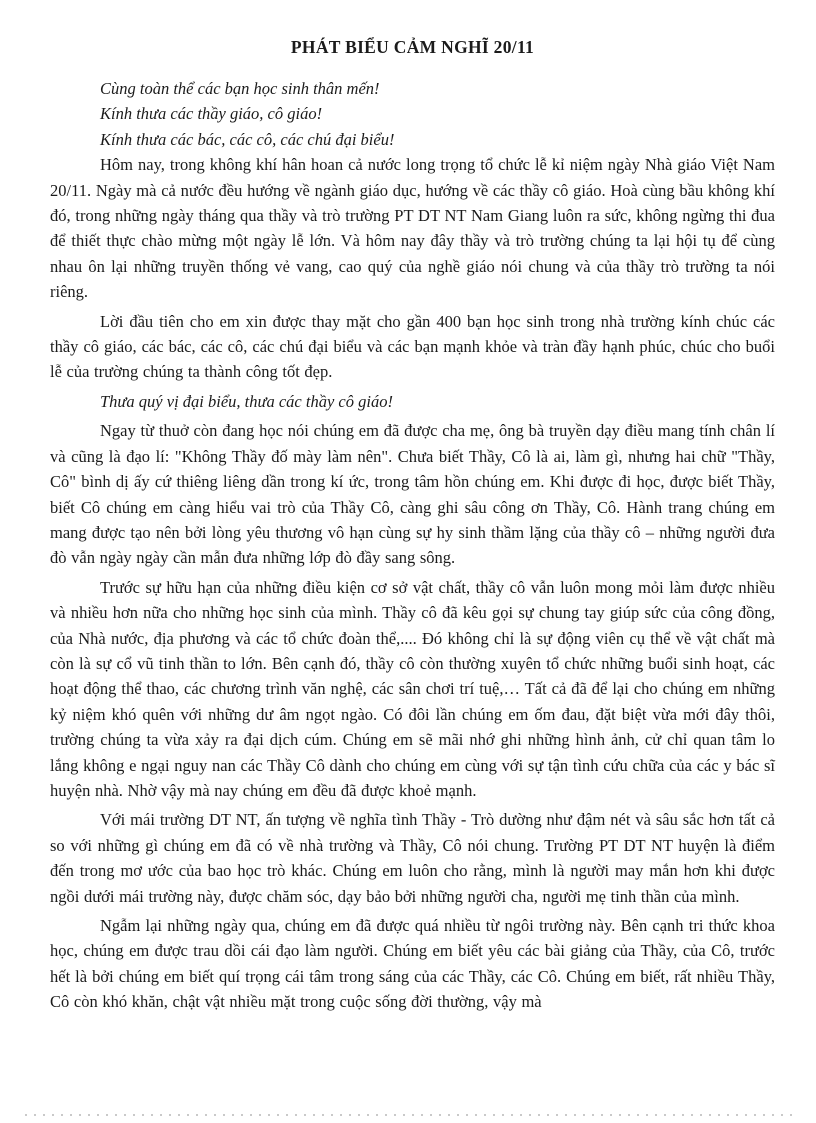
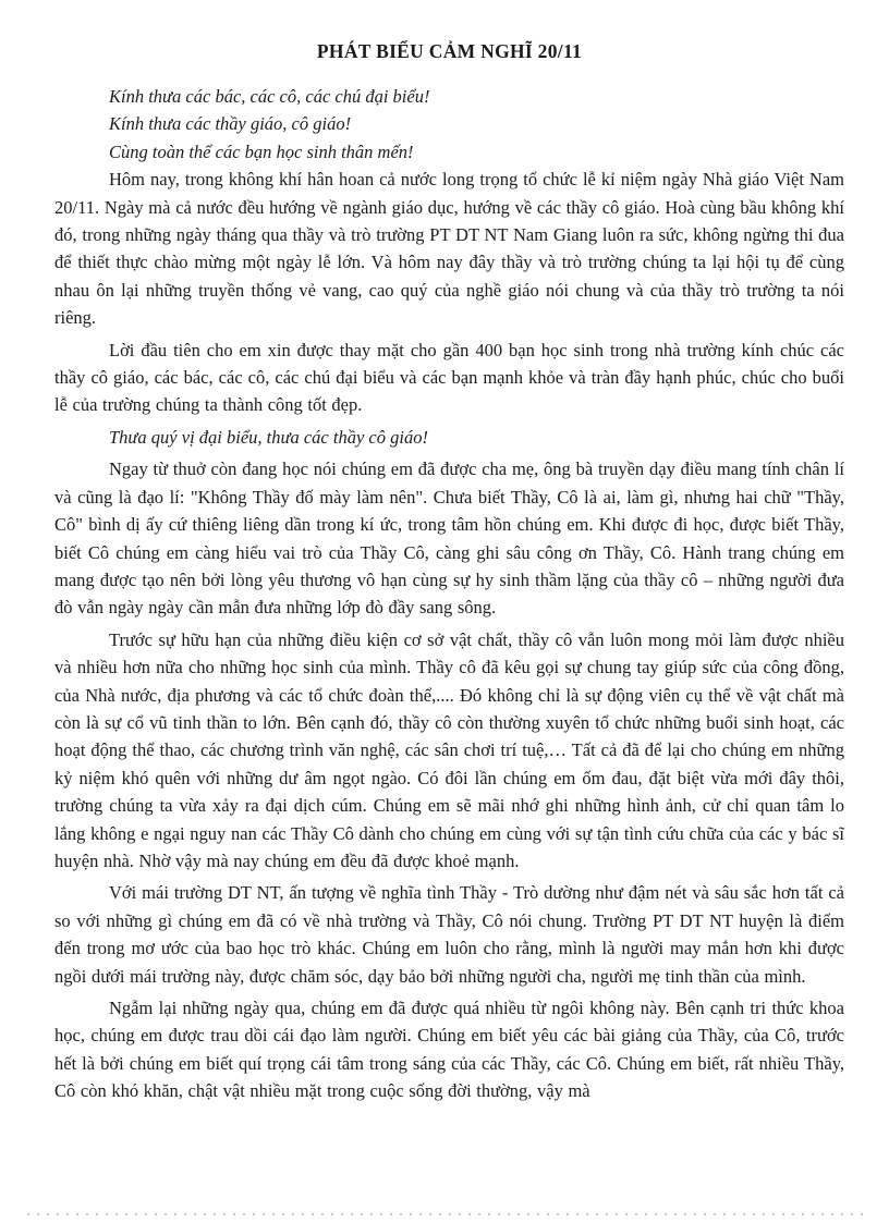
  PHÁT BIỂU CẢM NGHĨ 20/11
- Cùng toàn thể các bạn học sinh thân mến!
+ Kính thưa các bác, các cô, các chú đại biểu!
  Kính thưa các thầy giáo, cô giáo!
- Kính thưa các bác, các cô, các chú đại biểu!
+ Cùng toàn thể các bạn học sinh thân mến!
  Hôm nay, trong không khí hân hoan cả nước long trọng tổ chức lễ kỉ niệm ngày Nhà giáo Việt Nam 20/11. Ngày mà cả nước đều hướng về ngành giáo dục, hướng về các thầy cô giáo. Hoà cùng bầu không khí đó, trong những ngày tháng qua thầy và trò trường PT DT NT Nam Giang luôn ra sức, không ngừng thi đua để thiết thực chào mừng một ngày lễ lớn. Và hôm nay đây thầy và trò trường chúng ta lại hội tụ để cùng nhau ôn lại những truyền thống vẻ vang, cao quý của nghề giáo nói chung và của thầy trò trường ta nói riêng.
  Lời đầu tiên cho em xin được thay mặt cho gần 400 bạn học sinh trong nhà trường kính chúc các thầy cô giáo, các bác, các cô, các chú đại biểu và các bạn mạnh khỏe và tràn đầy hạnh phúc, chúc cho buổi lễ của trường chúng ta thành công tốt đẹp.
  Thưa quý vị đại biểu, thưa các thầy cô giáo!
  Ngay từ thuở còn đang học nói chúng em đã được cha mẹ, ông bà truyền dạy điều mang tính chân lí và cũng là đạo lí: "Không Thầy đố mày làm nên". Chưa biết Thầy, Cô là ai, làm gì, nhưng hai chữ "Thầy, Cô" bình dị ấy cứ thiêng liêng dần trong kí ức, trong tâm hồn chúng em. Khi được đi học, được biết Thầy, biết Cô chúng em càng hiểu vai trò của Thầy Cô, càng ghi sâu công ơn Thầy, Cô. Hành trang chúng em mang được tạo nên bởi lòng yêu thương vô hạn cùng sự hy sinh thầm lặng của thầy cô – những người đưa đò vẫn ngày ngày cần mẫn đưa những lớp đò đầy sang sông.
  Trước sự hữu hạn của những điều kiện cơ sở vật chất, thầy cô vẫn luôn mong mỏi làm được nhiều và nhiều hơn nữa cho những học sinh của mình. Thầy cô đã kêu gọi sự chung tay giúp sức của công đồng, của Nhà nước, địa phương và các tổ chức đoàn thể,.... Đó không chỉ là sự động viên cụ thể về vật chất mà còn là sự cổ vũ tinh thần to lớn. Bên cạnh đó, thầy cô còn thường xuyên tổ chức những buổi sinh hoạt, các hoạt động thể thao, các chương trình văn nghệ, các sân chơi trí tuệ,… Tất cả đã để lại cho chúng em những kỷ niệm khó quên với những dư âm ngọt ngào. Có đôi lần chúng em ốm đau, đặt biệt vừa mới đây thôi, trường chúng ta vừa xảy ra đại dịch cúm. Chúng em sẽ mãi nhớ ghi những hình ảnh, cử chỉ quan tâm lo lắng không e ngại nguy nan các Thầy Cô dành cho chúng em cùng với sự tận tình cứu chữa của các y bác sĩ huyện nhà. Nhờ vậy mà nay chúng em đều đã được khoẻ mạnh.
  Với mái trường DT NT, ấn tượng về nghĩa tình Thầy - Trò dường như đậm nét và sâu sắc hơn tất cả so với những gì chúng em đã có về nhà trường và Thầy, Cô nói chung. Trường PT DT NT huyện là điểm đến trong mơ ước của bao học trò khác. Chúng em luôn cho rằng, mình là người may mắn hơn khi được ngồi dưới mái trường này, được chăm sóc, dạy bảo bởi những người cha, người mẹ tinh thần của mình.
- Ngẫm lại những ngày qua, chúng em đã được quá nhiều từ ngôi trường này. Bên cạnh tri thức khoa học, chúng em được trau dồi cái đạo làm người. Chúng em biết yêu các bài giảng của Thầy, của Cô, trước hết là bởi chúng em biết quí trọng cái tâm trong sáng của các Thầy, các Cô. Chúng em biết, rất nhiều Thầy, Cô còn khó khăn, chật vật nhiều mặt trong cuộc sống đời thường, vậy mà
+ Ngẫm lại những ngày qua, chúng em đã được quá nhiều từ ngôi không này. Bên cạnh tri thức khoa học, chúng em được trau dồi cái đạo làm người. Chúng em biết yêu các bài giảng của Thầy, của Cô, trước hết là bởi chúng em biết quí trọng cái tâm trong sáng của các Thầy, các Cô. Chúng em biết, rất nhiều Thầy, Cô còn khó khăn, chật vật nhiều mặt trong cuộc sống đời thường, vậy mà
